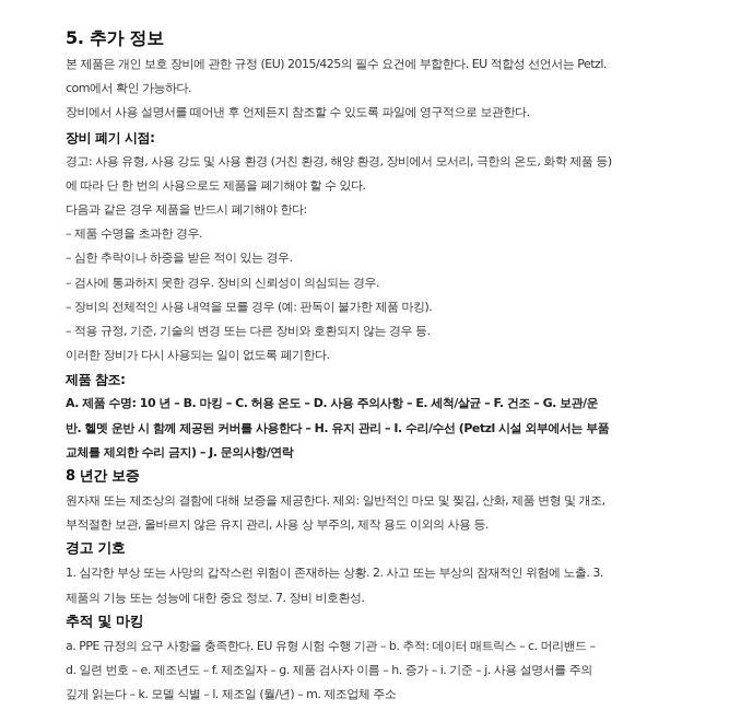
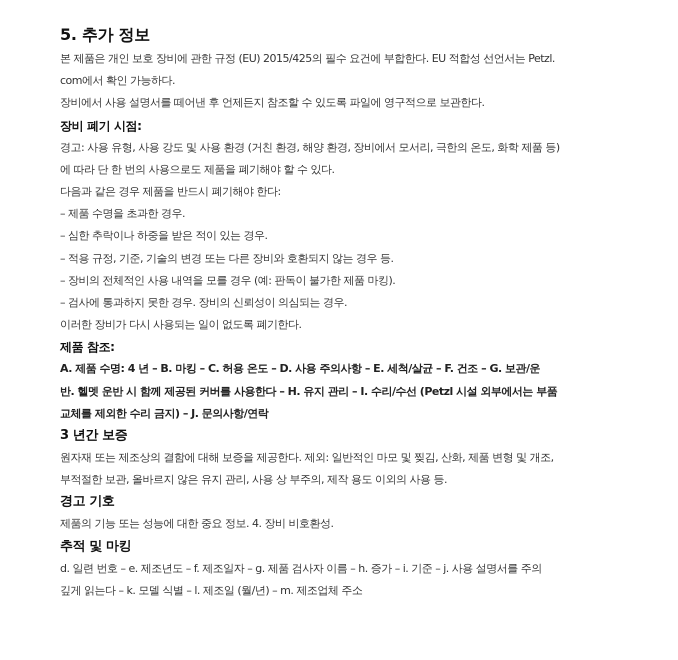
  5. 추가 정보
  본 제품은 개인 보호 장비에 관한 규정 (EU) 2015/425의 필수 요건에 부합한다. EU 적합성 선언서는 Petzl.
  com에서 확인 가능하다.
  장비에서 사용 설명서를 떼어낸 후 언제든지 참조할 수 있도록 파일에 영구적으로 보관한다.
  장비 폐기 시점:
  경고: 사용 유형, 사용 강도 및 사용 환경 (거친 환경, 해양 환경, 장비에서 모서리, 극한의 온도, 화학 제품 등)
  에 따라 단 한 번의 사용으로도 제품을 폐기해야 할 수 있다.
  다음과 같은 경우 제품을 반드시 폐기해야 한다:
  – 제품 수명을 초과한 경우.
  – 심한 추락이나 하중을 받은 적이 있는 경우.
- – 검사에 통과하지 못한 경우. 장비의 신뢰성이 의심되는 경우.
+ – 적용 규정, 기준, 기술의 변경 또는 다른 장비와 호환되지 않는 경우 등.
  – 장비의 전체적인 사용 내역을 모를 경우 (예: 판독이 불가한 제품 마킹).
- – 적용 규정, 기준, 기술의 변경 또는 다른 장비와 호환되지 않는 경우 등.
+ – 검사에 통과하지 못한 경우. 장비의 신뢰성이 의심되는 경우.
  이러한 장비가 다시 사용되는 일이 없도록 폐기한다.
  제품 참조:
- A. 제품 수명: 10 년 – B. 마킹 – C. 허용 온도 – D. 사용 주의사항 – E. 세척/살균 – F. 건조 – G. 보관/운
+ A. 제품 수명: 4 년 – B. 마킹 – C. 허용 온도 – D. 사용 주의사항 – E. 세척/살균 – F. 건조 – G. 보관/운
  반. 헬멧 운반 시 함께 제공된 커버를 사용한다 – H. 유지 관리 – I. 수리/수선 (Petzl 시설 외부에서는 부품
  교체를 제외한 수리 금지) – J. 문의사항/연락
- 8 년간 보증
+ 3 년간 보증
  원자재 또는 제조상의 결함에 대해 보증을 제공한다. 제외: 일반적인 마모 및 찢김, 산화, 제품 변형 및 개조,
  부적절한 보관, 올바르지 않은 유지 관리, 사용 상 부주의, 제작 용도 이외의 사용 등.
  경고 기호
- 1. 심각한 부상 또는 사망의 갑작스런 위험이 존재하는 상황. 2. 사고 또는 부상의 잠재적인 위험에 노출. 3.
- 제품의 기능 또는 성능에 대한 중요 정보. 7. 장비 비호환성.
+ 제품의 기능 또는 성능에 대한 중요 정보. 4. 장비 비호환성.
  추적 및 마킹
- a. PPE 규정의 요구 사항을 충족한다. EU 유형 시험 수행 기관 – b. 추적: 데이터 매트릭스 – c. 머리밴드 –
  d. 일련 번호 – e. 제조년도 – f. 제조일자 – g. 제품 검사자 이름 – h. 증가 – i. 기준 – j. 사용 설명서를 주의
  깊게 읽는다 – k. 모델 식별 – l. 제조일 (월/년) – m. 제조업체 주소
